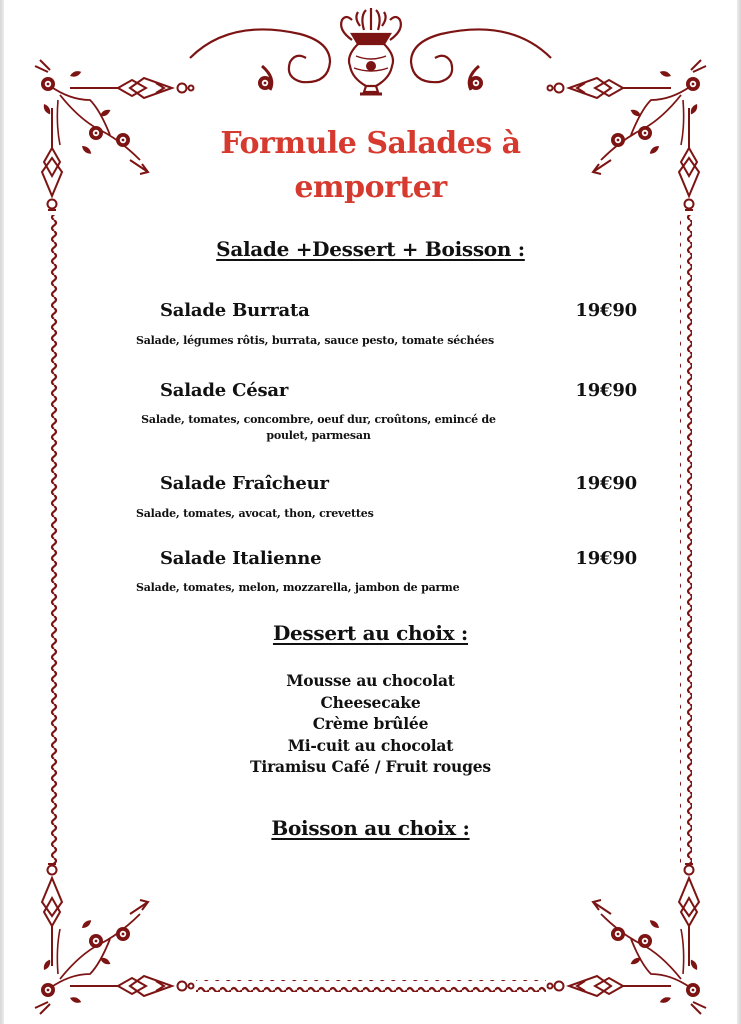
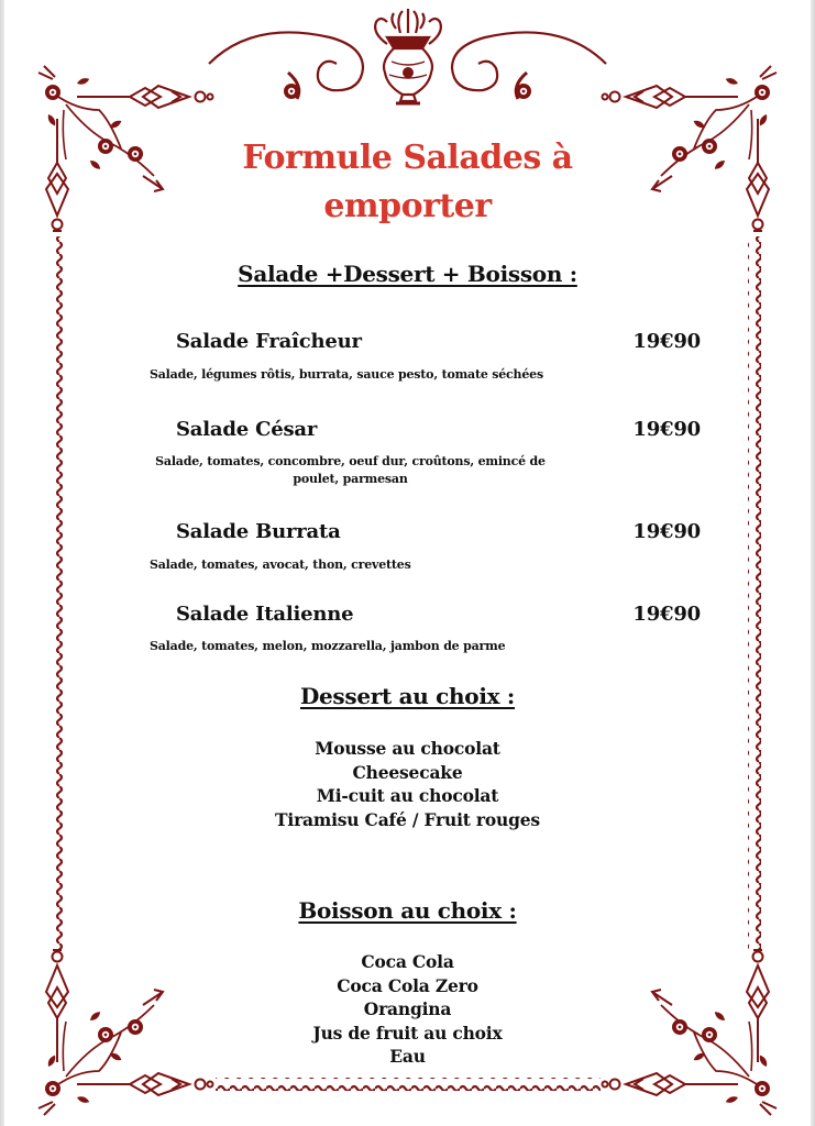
  Formule Salades à
  emporter
  Salade +Dessert + Boisson :
- Salade Burrata
+ Salade Fraîcheur
  19€90
  Salade, légumes rôtis, burrata, sauce pesto, tomate séchées
  Salade César
  19€90
  Salade, tomates, concombre, oeuf dur, croûtons, emincé de poulet, parmesan
- Salade Fraîcheur
+ Salade Burrata
  19€90
  Salade, tomates, avocat, thon, crevettes
  Salade Italienne
  19€90
  Salade, tomates, melon, mozzarella, jambon de parme
  Dessert au choix :
  Mousse au chocolat
  Cheesecake
- Crème brûlée
  Mi-cuit au chocolat
  Tiramisu Café / Fruit rouges
  Boisson au choix :
+ Coca Cola
+ Coca Cola Zero
+ Orangina
+ Jus de fruit au choix
+ Eau
